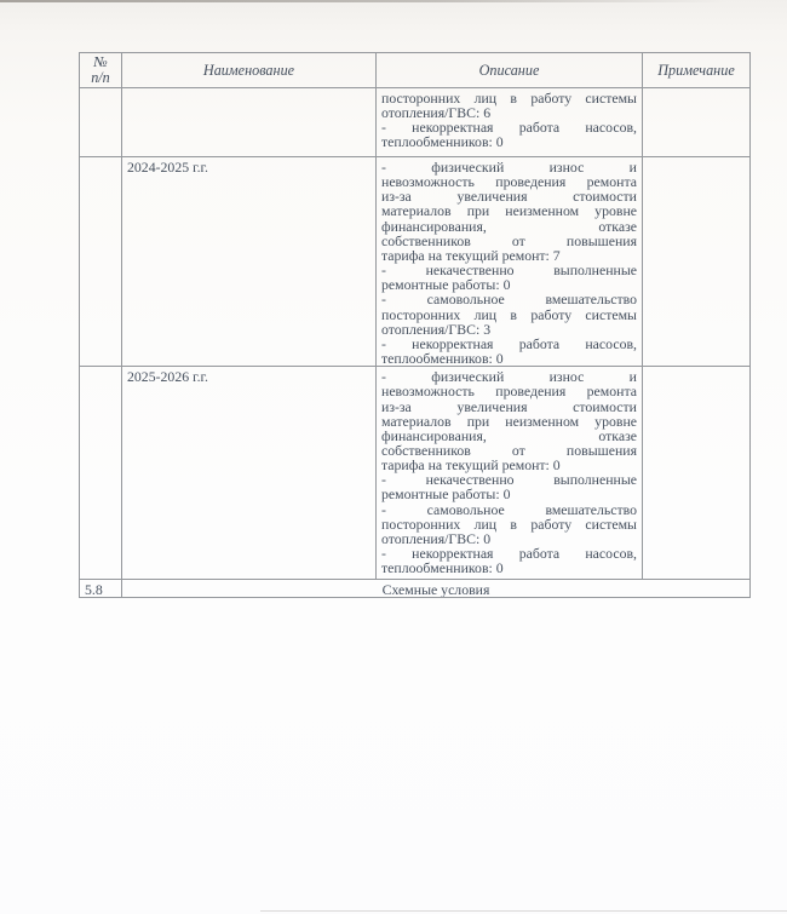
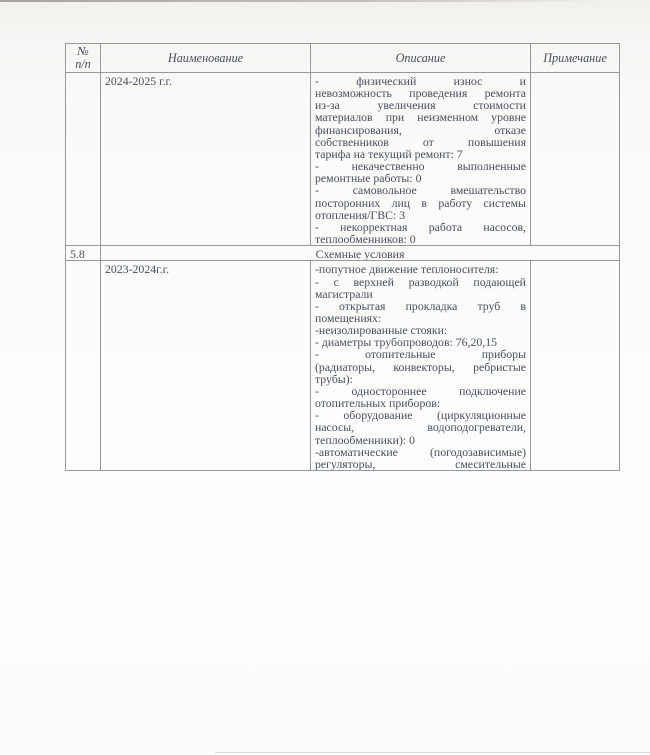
  № п/п	Наименование	Описание	Примечание
- 		посторонних лиц в работу системыотопления/ГВС: 6- некорректная работа насосов,теплообменников: 0
  	2024-2025 г.г.	- физический износ иневозможность проведения ремонтаиз-за увеличения стоимостиматериалов при неизменном уровнефинансирования, отказесобственников от повышениятарифа на текущий ремонт: 7- некачественно выполненныеремонтные работы: 0- самовольное вмешательствопосторонних лиц в работу системыотопления/ГВС: 3- некорректная работа насосов,теплообменников: 0
- 	2025-2026 г.г.	- физический износ иневозможность проведения ремонтаиз-за увеличения стоимостиматериалов при неизменном уровнефинансирования, отказесобственников от повышениятарифа на текущий ремонт: 0- некачественно выполненныеремонтные работы: 0- самовольное вмешательствопосторонних лиц в работу системыотопления/ГВС: 0- некорректная работа насосов,теплообменников: 0
  5.8	Схемные условия
+ 	2023-2024г.г.	-попутное движение теплоносителя:- с верхней разводкой подающеймагистрали- открытая прокладка труб впомещениях:-неизолированные стояки:- диаметры трубопроводов: 76,20,15- отопительные приборы(радиаторы, конвекторы, ребристыетрубы):- одностороннее подключениеотопительных приборов:- оборудование (циркуляционныенасосы, водоподогреватели,теплообменники): 0-автоматические (погодозависимые)регуляторы, смесительные
